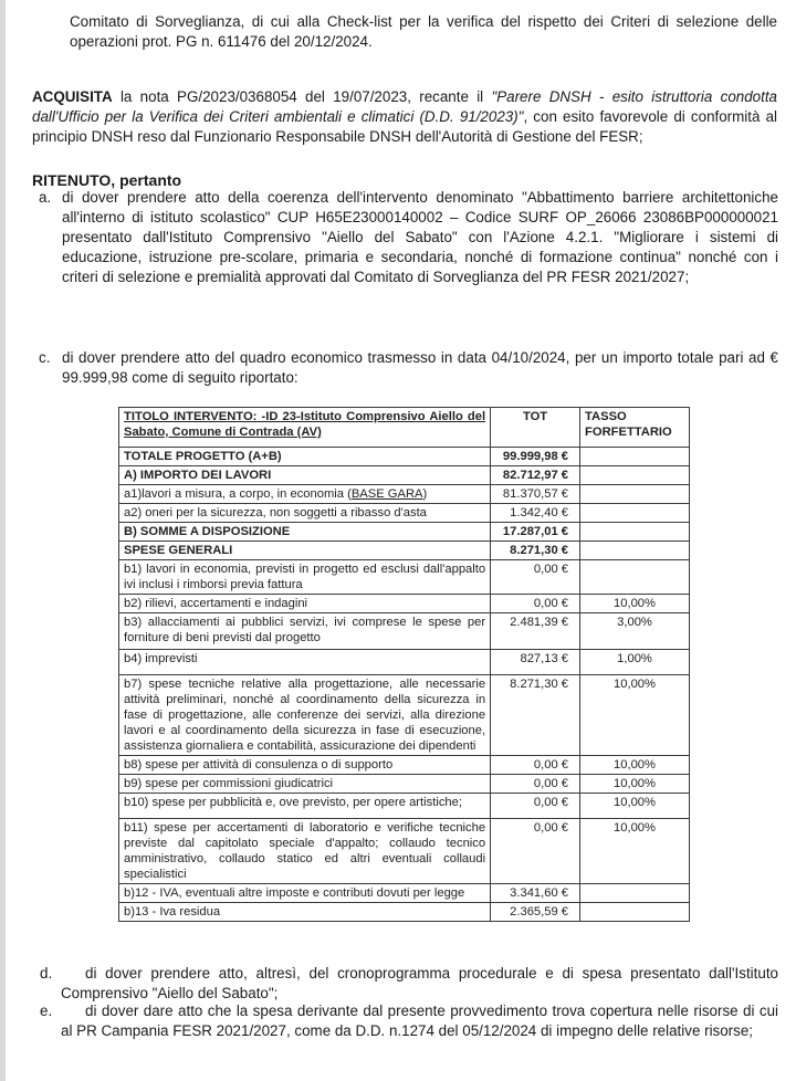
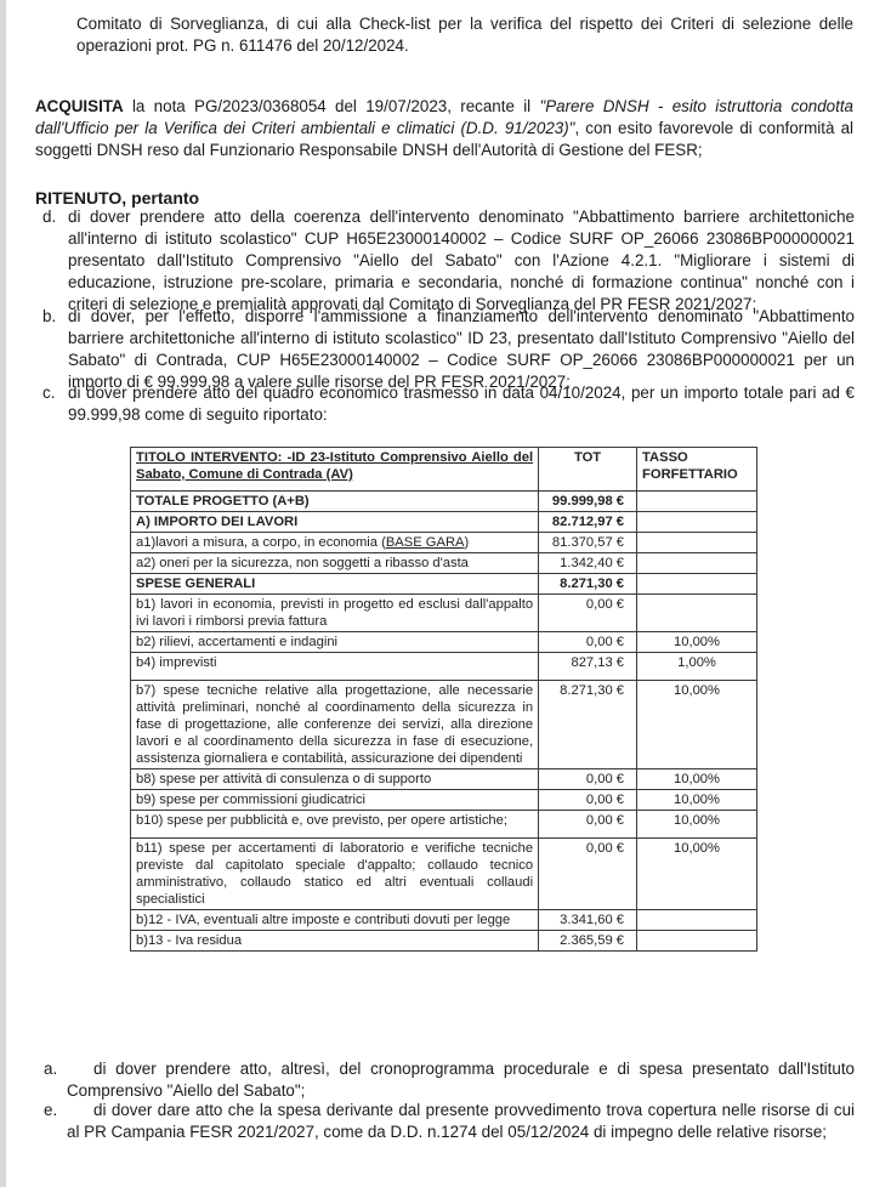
  Comitato di Sorveglianza, di cui alla Check-list per la verifica del rispetto dei Criteri di selezione delle operazioni prot. PG n. 611476 del 20/12/2024.
- ACQUISITA la nota PG/2023/0368054 del 19/07/2023, recante il "Parere DNSH - esito istruttoria condotta dall'Ufficio per la Verifica dei Criteri ambientali e climatici (D.D. 91/2023)", con esito favorevole di conformità al principio DNSH reso dal Funzionario Responsabile DNSH dell'Autorità di Gestione del FESR;
+ ACQUISITA la nota PG/2023/0368054 del 19/07/2023, recante il "Parere DNSH - esito istruttoria condotta dall'Ufficio per la Verifica dei Criteri ambientali e climatici (D.D. 91/2023)", con esito favorevole di conformità al soggetti DNSH reso dal Funzionario Responsabile DNSH dell'Autorità di Gestione del FESR;
  RITENUTO, pertanto
- a.
+ d.
  di dover prendere atto della coerenza dell'intervento denominato "Abbattimento barriere architettoniche all'interno di istituto scolastico" CUP H65E23000140002 – Codice SURF OP_26066 23086BP000000021 presentato dall'Istituto Comprensivo "Aiello del Sabato" con l'Azione 4.2.1. "Migliorare i sistemi di educazione, istruzione pre-scolare, primaria e secondaria, nonché di formazione continua" nonché con i criteri di selezione e premialità approvati dal Comitato di Sorveglianza del PR FESR 2021/2027;
+ b.
+ di dover, per l'effetto, disporre l'ammissione a finanziamento dell'intervento denominato "Abbattimento barriere architettoniche all'interno di istituto scolastico" ID 23, presentato dall'Istituto Comprensivo "Aiello del Sabato" di Contrada, CUP H65E23000140002 – Codice SURF OP_26066 23086BP000000021 per un importo di € 99.999,98 a valere sulle risorse del PR FESR 2021/2027;
  c.
  di dover prendere atto del quadro economico trasmesso in data 04/10/2024, per un importo totale pari ad € 99.999,98 come di seguito riportato:
  TITOLO INTERVENTO: -ID 23-Istituto Comprensivo Aiello del Sabato, Comune di Contrada (AV)	TOT	TASSO FORFETTARIO
  TOTALE PROGETTO (A+B)	99.999,98 €
  A) IMPORTO DEI LAVORI	82.712,97 €
  a1)lavori a misura, a corpo, in economia (BASE GARA)	81.370,57 €
  a2) oneri per la sicurezza, non soggetti a ribasso d'asta	1.342,40 €
- B) SOMME A DISPOSIZIONE	17.287,01 €
  SPESE GENERALI	8.271,30 €
- b1) lavori in economia, previsti in progetto ed esclusi dall'appalto ivi inclusi i rimborsi previa fattura	0,00 €
+ b1) lavori in economia, previsti in progetto ed esclusi dall'appalto ivi lavori i rimborsi previa fattura	0,00 €
  b2) rilievi, accertamenti e indagini	0,00 €	10,00%
- b3) allacciamenti ai pubblici servizi, ivi comprese le spese per forniture di beni previsti dal progetto	2.481,39 €	3,00%
  b4) imprevisti	827,13 €	1,00%
  b7) spese tecniche relative alla progettazione, alle necessarie attività preliminari, nonché al coordinamento della sicurezza in fase di progettazione, alle conferenze dei servizi, alla direzione lavori e al coordinamento della sicurezza in fase di esecuzione, assistenza giornaliera e contabilità, assicurazione dei dipendenti	8.271,30 €	10,00%
  b8) spese per attività di consulenza o di supporto	0,00 €	10,00%
  b9) spese per commissioni giudicatrici	0,00 €	10,00%
  b10) spese per pubblicità e, ove previsto, per opere artistiche;	0,00 €	10,00%
  b11) spese per accertamenti di laboratorio e verifiche tecniche previste dal capitolato speciale d'appalto; collaudo tecnico amministrativo, collaudo statico ed altri eventuali collaudi specialistici	0,00 €	10,00%
  b)12 - IVA, eventuali altre imposte e contributi dovuti per legge	3.341,60 €
  b)13 - Iva residua	2.365,59 €
- d.
+ a.
  di dover prendere atto, altresì, del cronoprogramma procedurale e di spesa presentato dall'Istituto Comprensivo "Aiello del Sabato";
  e.
  di dover dare atto che la spesa derivante dal presente provvedimento trova copertura nelle risorse di cui al PR Campania FESR 2021/2027, come da D.D. n.1274 del 05/12/2024 di impegno delle relative risorse;
